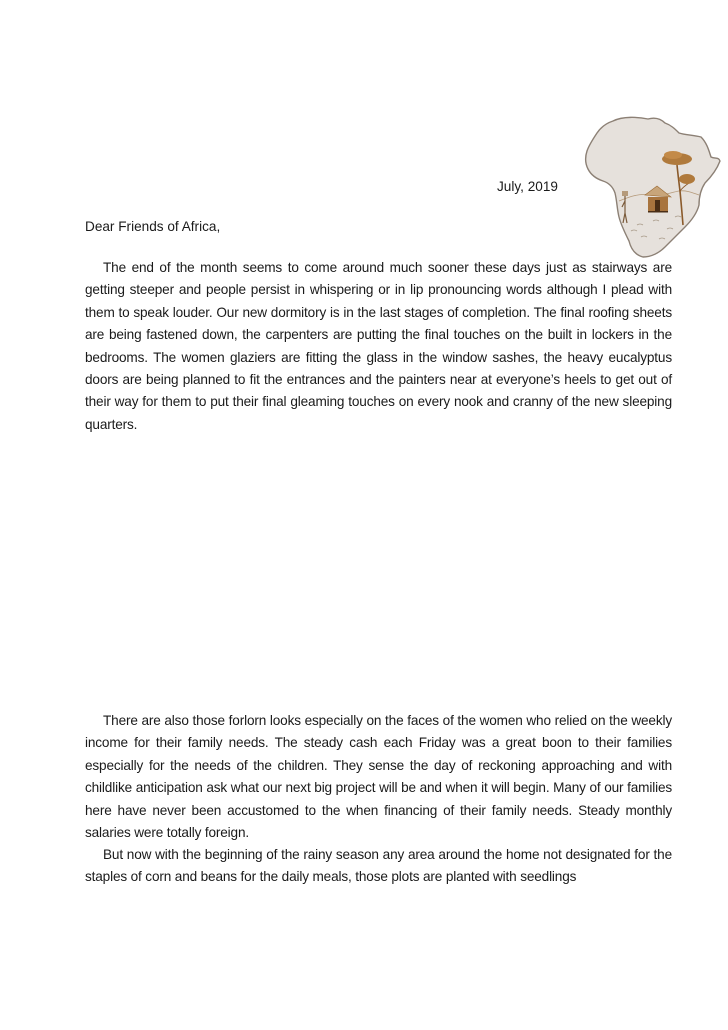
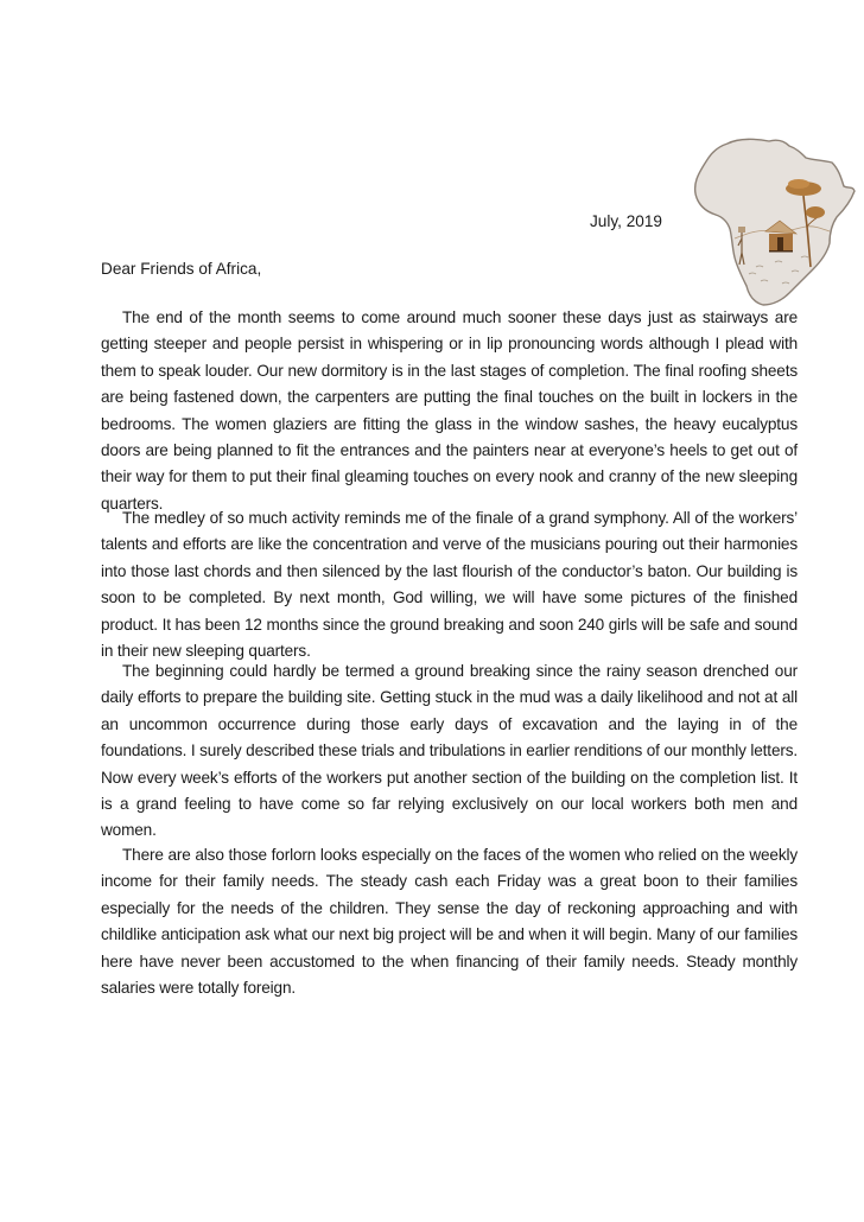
  July, 2019
  Dear Friends of Africa,
  The end of the month seems to come around much sooner these days just as stairways are getting steeper and people persist in whispering or in lip pronouncing words although I plead with them to speak louder. Our new dormitory is in the last stages of completion. The final roofing sheets are being fastened down, the carpenters are putting the final touches on the built in lockers in the bedrooms. The women glaziers are fitting the glass in the window sashes, the heavy eucalyptus doors are being planned to fit the entrances and the painters near at everyone’s heels to get out of their way for them to put their final gleaming touches on every nook and cranny of the new sleeping quarters.
+ The medley of so much activity reminds me of the finale of a grand symphony. All of the workers’ talents and efforts are like the concentration and verve of the musicians pouring out their harmonies into those last chords and then silenced by the last flourish of the conductor’s baton. Our building is soon to be completed. By next month, God willing, we will have some pictures of the finished product. It has been 12 months since the ground breaking and soon 240 girls will be safe and sound in their new sleeping quarters.
+ The beginning could hardly be termed a ground breaking since the rainy season drenched our daily efforts to prepare the building site. Getting stuck in the mud was a daily likelihood and not at all an uncommon occurrence during those early days of excavation and the laying in of the foundations. I surely described these trials and tribulations in earlier renditions of our monthly letters. Now every week’s efforts of the workers put another section of the building on the completion list. It is a grand feeling to have come so far relying exclusively on our local workers both men and women.
  There are also those forlorn looks especially on the faces of the women who relied on the weekly income for their family needs. The steady cash each Friday was a great boon to their families especially for the needs of the children. They sense the day of reckoning approaching and with childlike anticipation ask what our next big project will be and when it will begin. Many of our families here have never been accustomed to the when financing of their family needs. Steady monthly salaries were totally foreign.
- But now with the beginning of the rainy season any area around the home not designated for the staples of corn and beans for the daily meals, those plots are planted with seedlings
